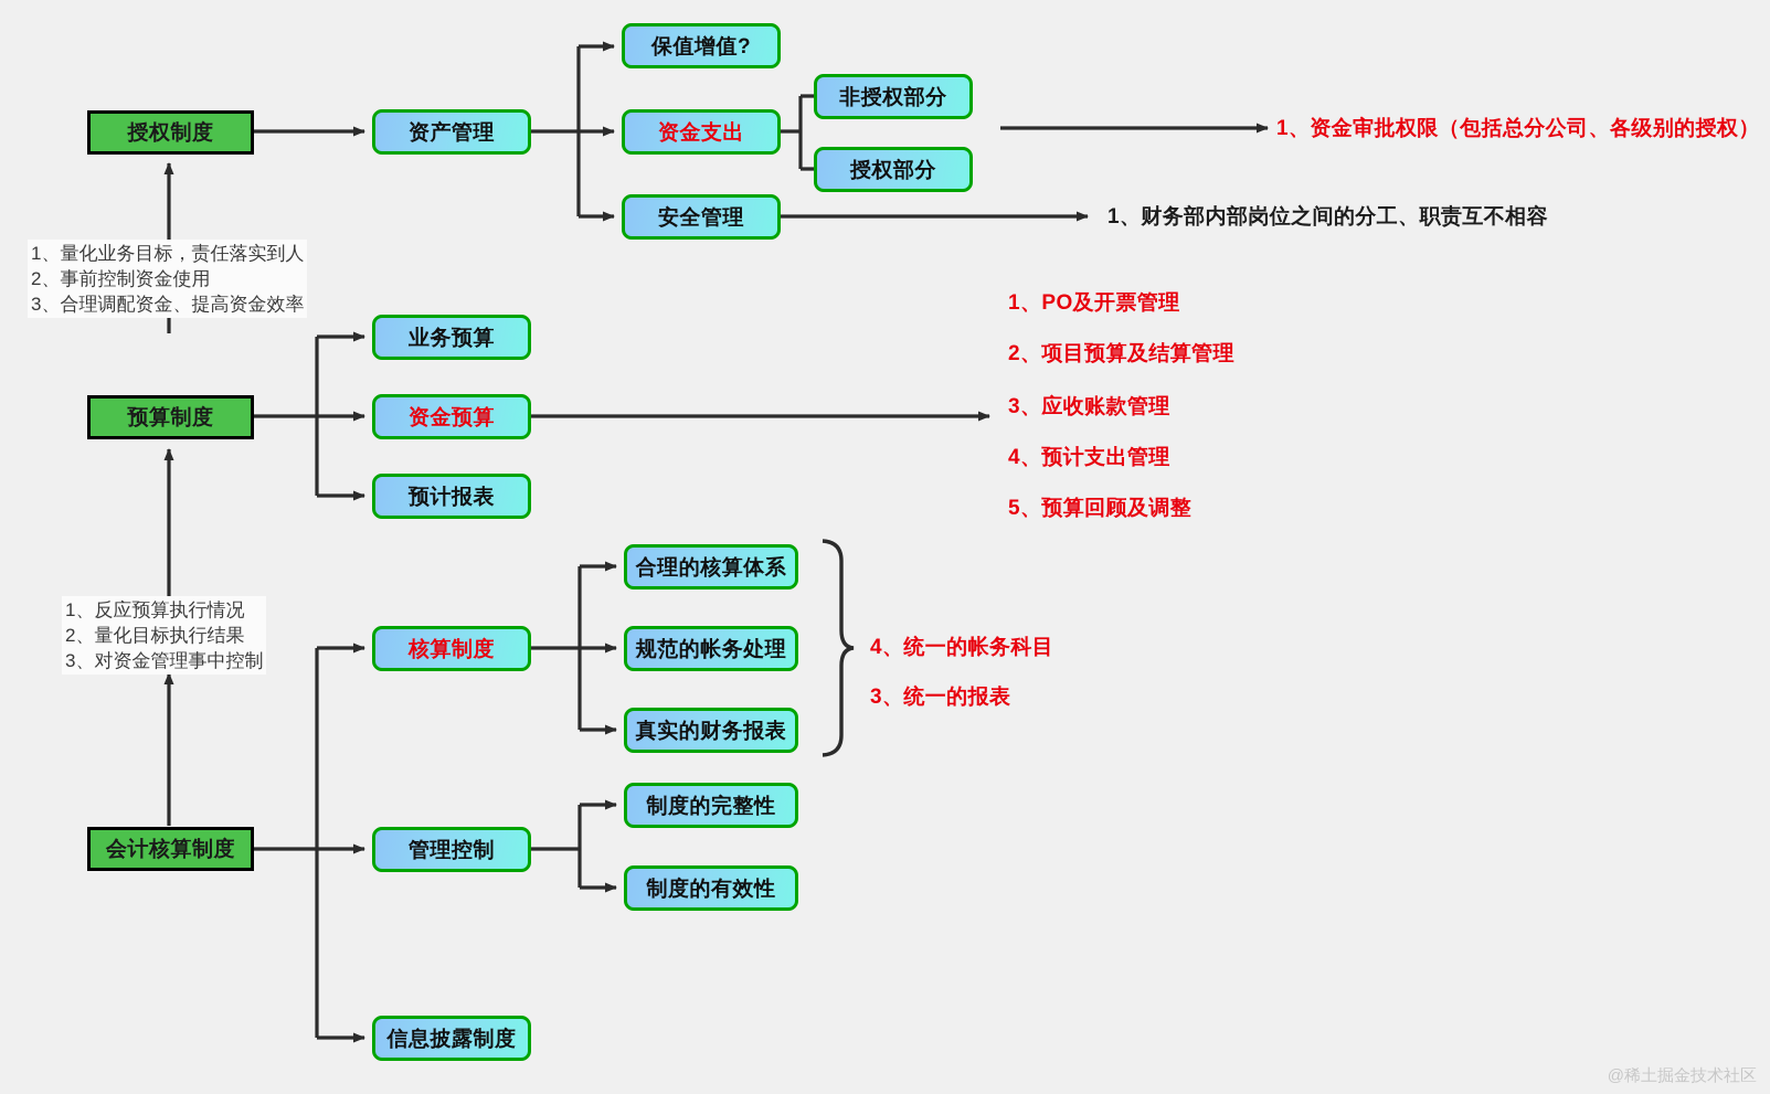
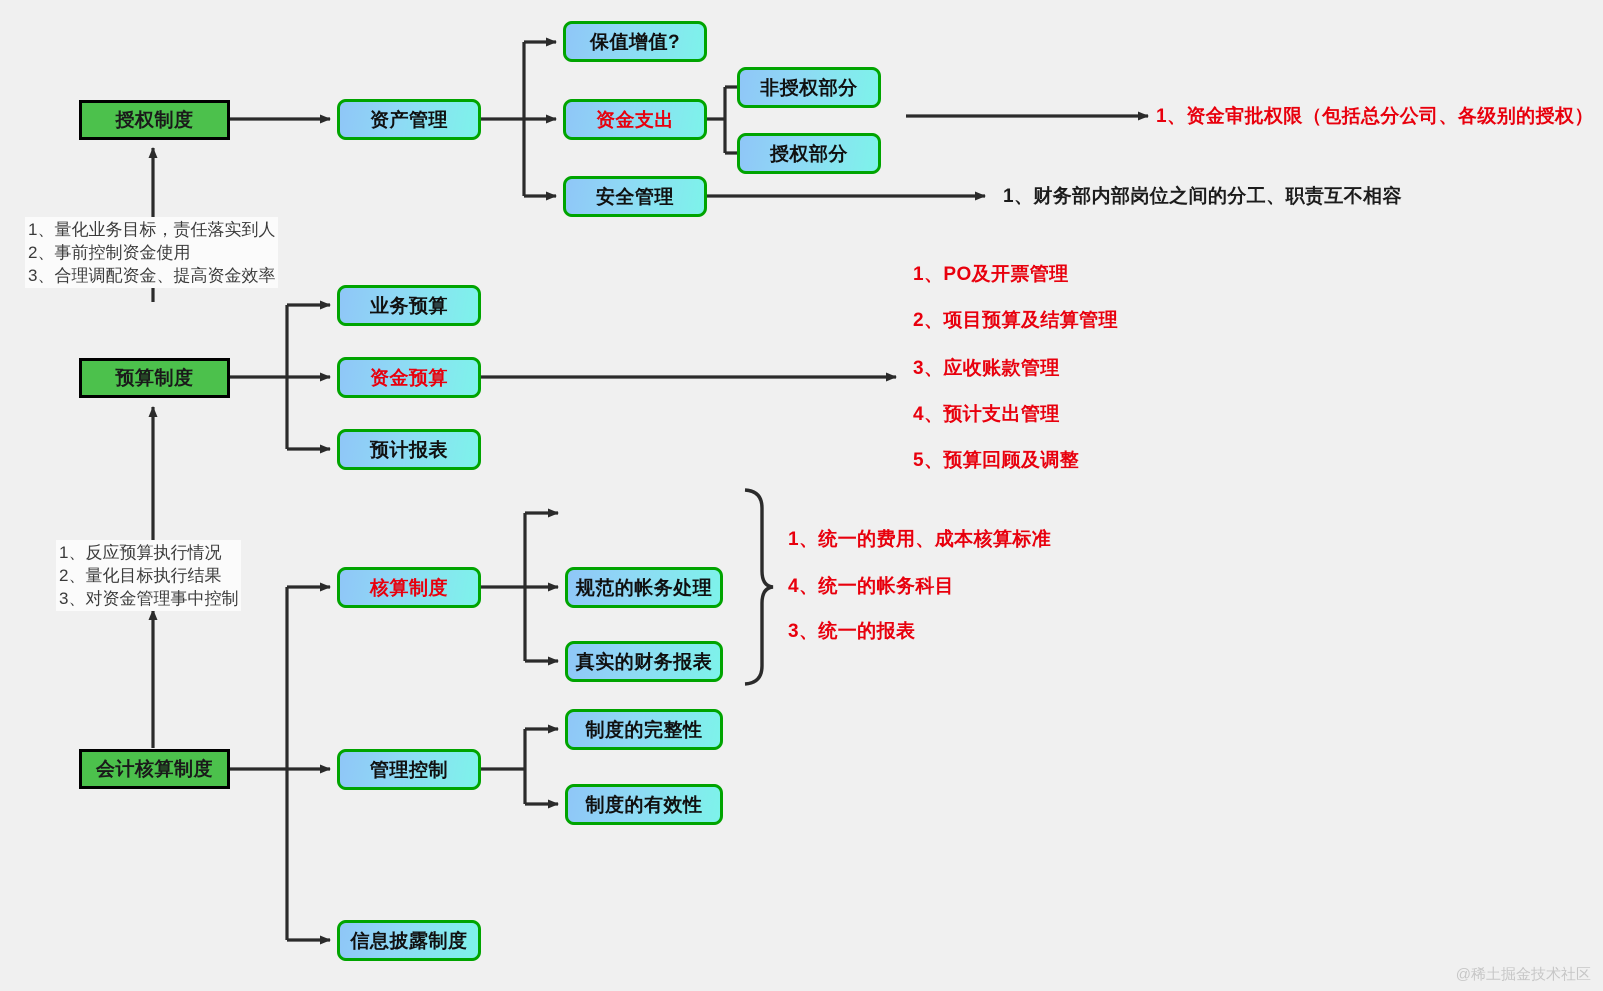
  授权制度
  预算制度
  会计核算制度
  资产管理
  保值增值?
  资金支出
  非授权部分
  授权部分
  安全管理
  业务预算
  资金预算
  预计报表
  核算制度
- 合理的核算体系
  规范的帐务处理
  真实的财务报表
  管理控制
  制度的完整性
  制度的有效性
  信息披露制度
  1、量化业务目标，责任落实到人
  2、事前控制资金使用
  3、合理调配资金、提高资金效率
  1、反应预算执行情况
  2、量化目标执行结果
  3、对资金管理事中控制
  1、资金审批权限（包括总分公司、各级别的授权）
  1、财务部内部岗位之间的分工、职责互不相容
  1、PO及开票管理
  2、项目预算及结算管理
  3、应收账款管理
  4、预计支出管理
  5、预算回顾及调整
+ 1、统一的费用、成本核算标准
  4、统一的帐务科目
  3、统一的报表
  @稀土掘金技术社区
